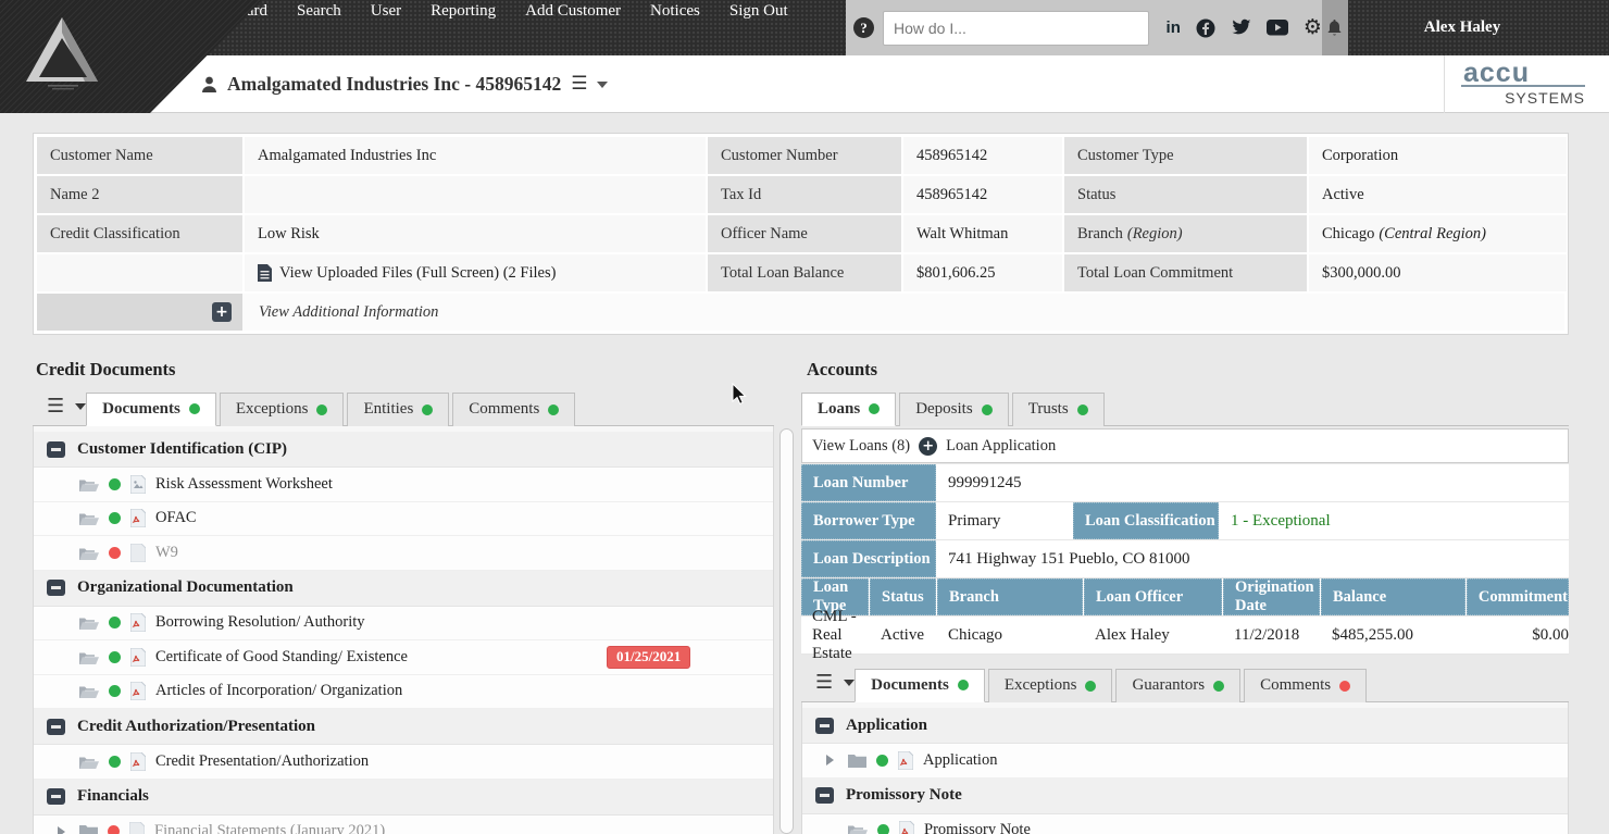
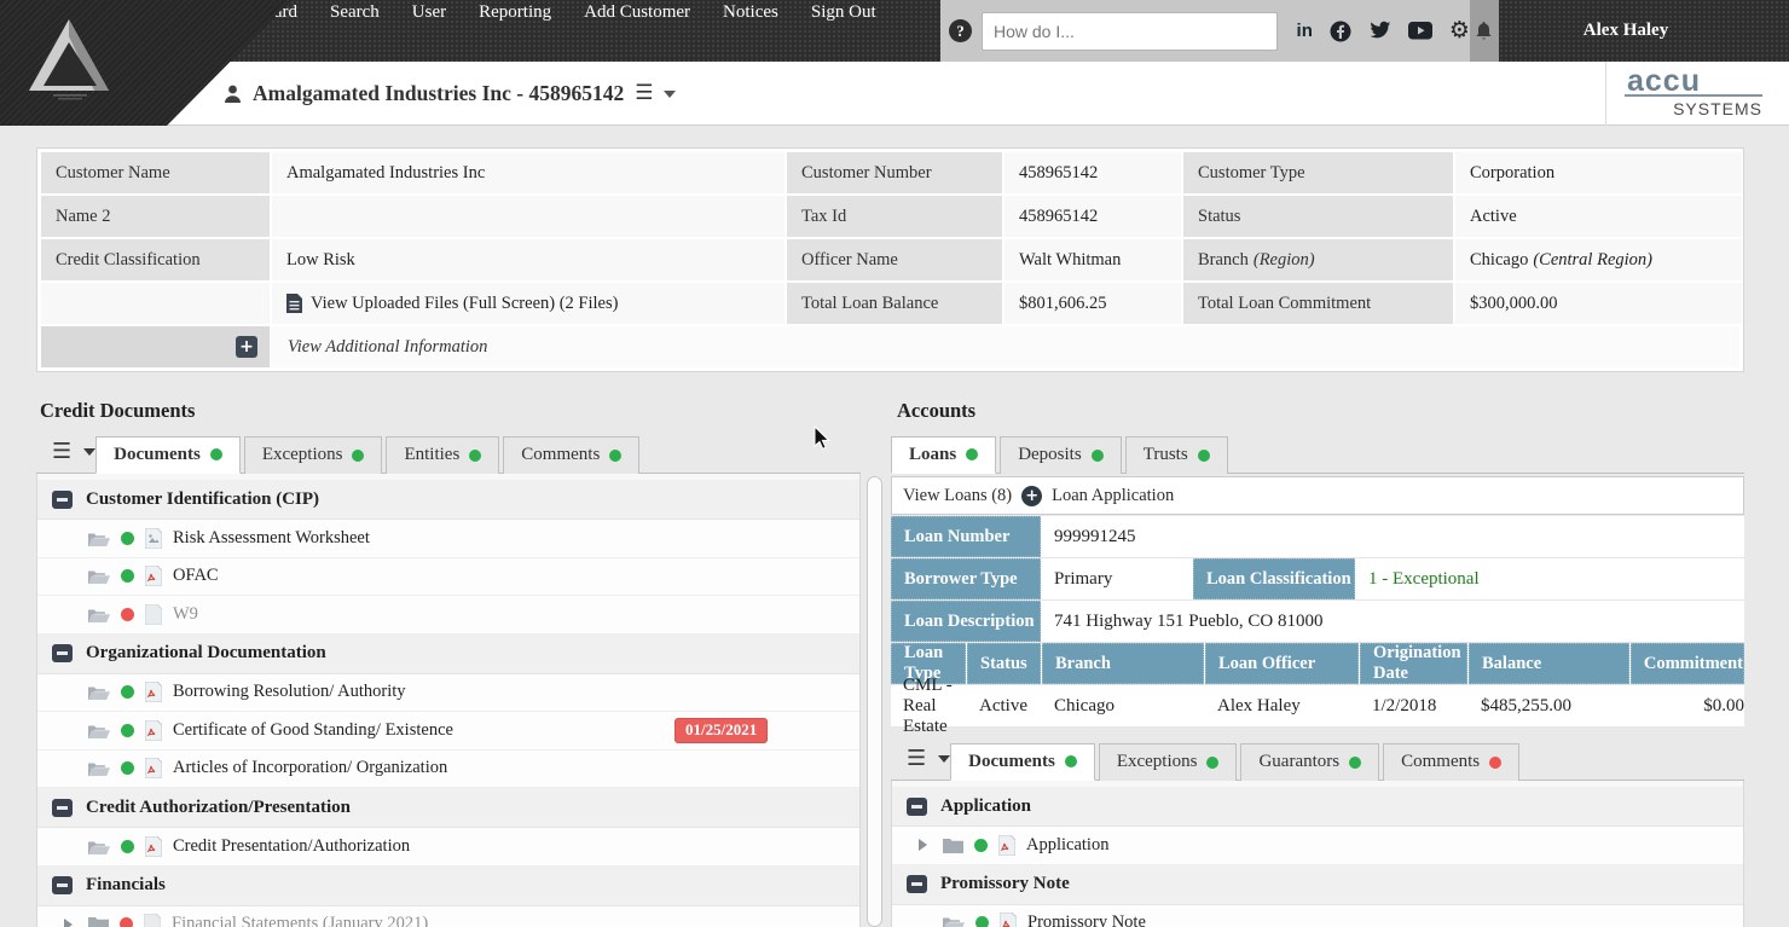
  Search
  User
  Reporting
  Add Customer
  Notices
  Sign Out
  ?
  How do I...
  in
  ⚙
  Alex Haley
  Amalgamated Industries Inc - 458965142
  ☰
  accu
  SYSTEMS
  Customer Name
  Amalgamated Industries Inc
  Customer Number
  458965142
  Customer Type
  Corporation
  Name 2
  Tax Id
  458965142
  Status
  Active
  Credit Classification
  Low Risk
  Officer Name
  Walt Whitman
  Branch
  (Region)
  Chicago
  (Central Region)
  View Uploaded Files (Full Screen) (2 Files)
  Total Loan Balance
  $801,606.25
  Total Loan Commitment
  $300,000.00
  +
  View Additional Information
  Credit Documents
  Accounts
  ☰
  Documents
  Exceptions
  Entities
  Comments
  Customer Identification (CIP)
  Risk Assessment Worksheet
  OFAC
  W9
  Organizational Documentation
  Borrowing Resolution/ Authority
  Certificate of Good Standing/ Existence
  01/25/2021
  Articles of Incorporation/ Organization
  Credit Authorization/Presentation
  Credit Presentation/Authorization
  Financials
  Financial Statements (January 2021)
  Loans
  Deposits
  Trusts
  View Loans (8)
  +
  Loan Application
  Loan Number
  999991245
  Borrower Type
  Primary
  Loan Classification
  1 - Exceptional
  Loan Description
  741 Highway 151 Pueblo, CO 81000
  Loan Type
  Status
  Branch
  Loan Officer
  Origination Date
  Balance
  Commitment
  CML - Real Estate
  Active
  Chicago
  Alex Haley
- 11/2/2018
+ 1/2/2018
  $485,255.00
  $0.00
  ☰
  Documents
  Exceptions
  Guarantors
  Comments
  Application
  Application
  Promissory Note
  Promissory Note
